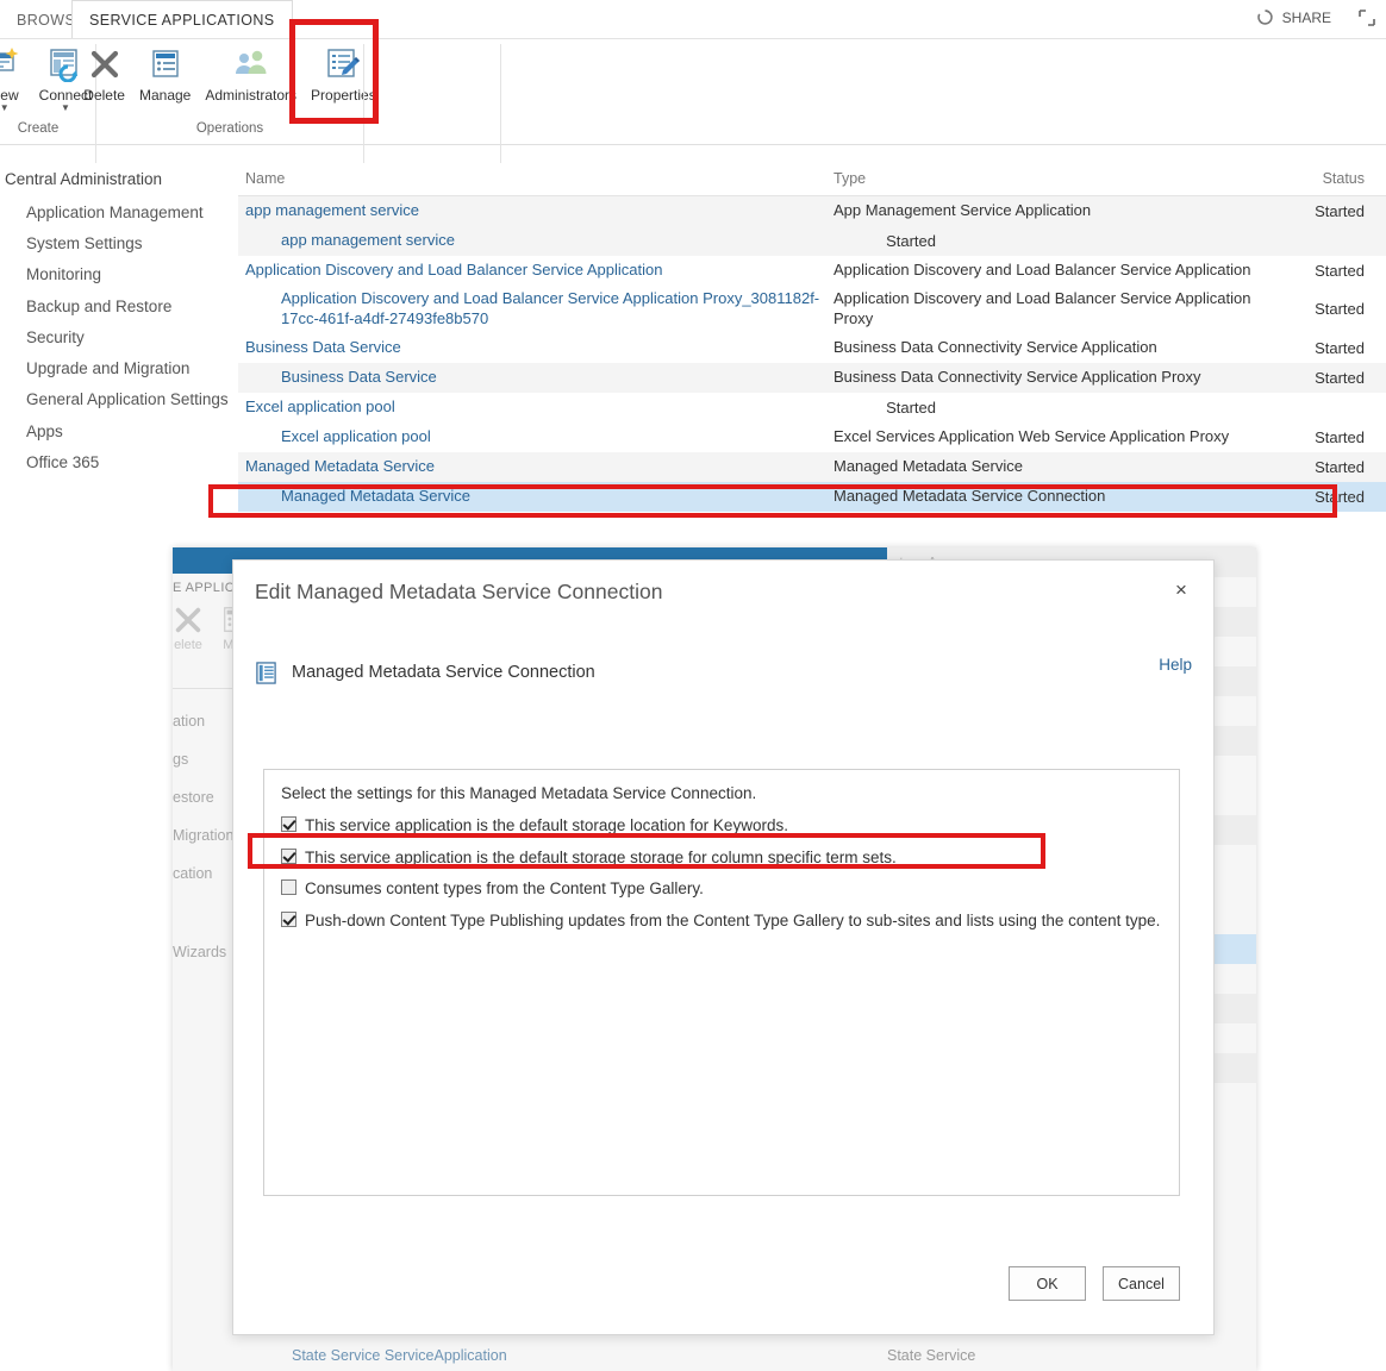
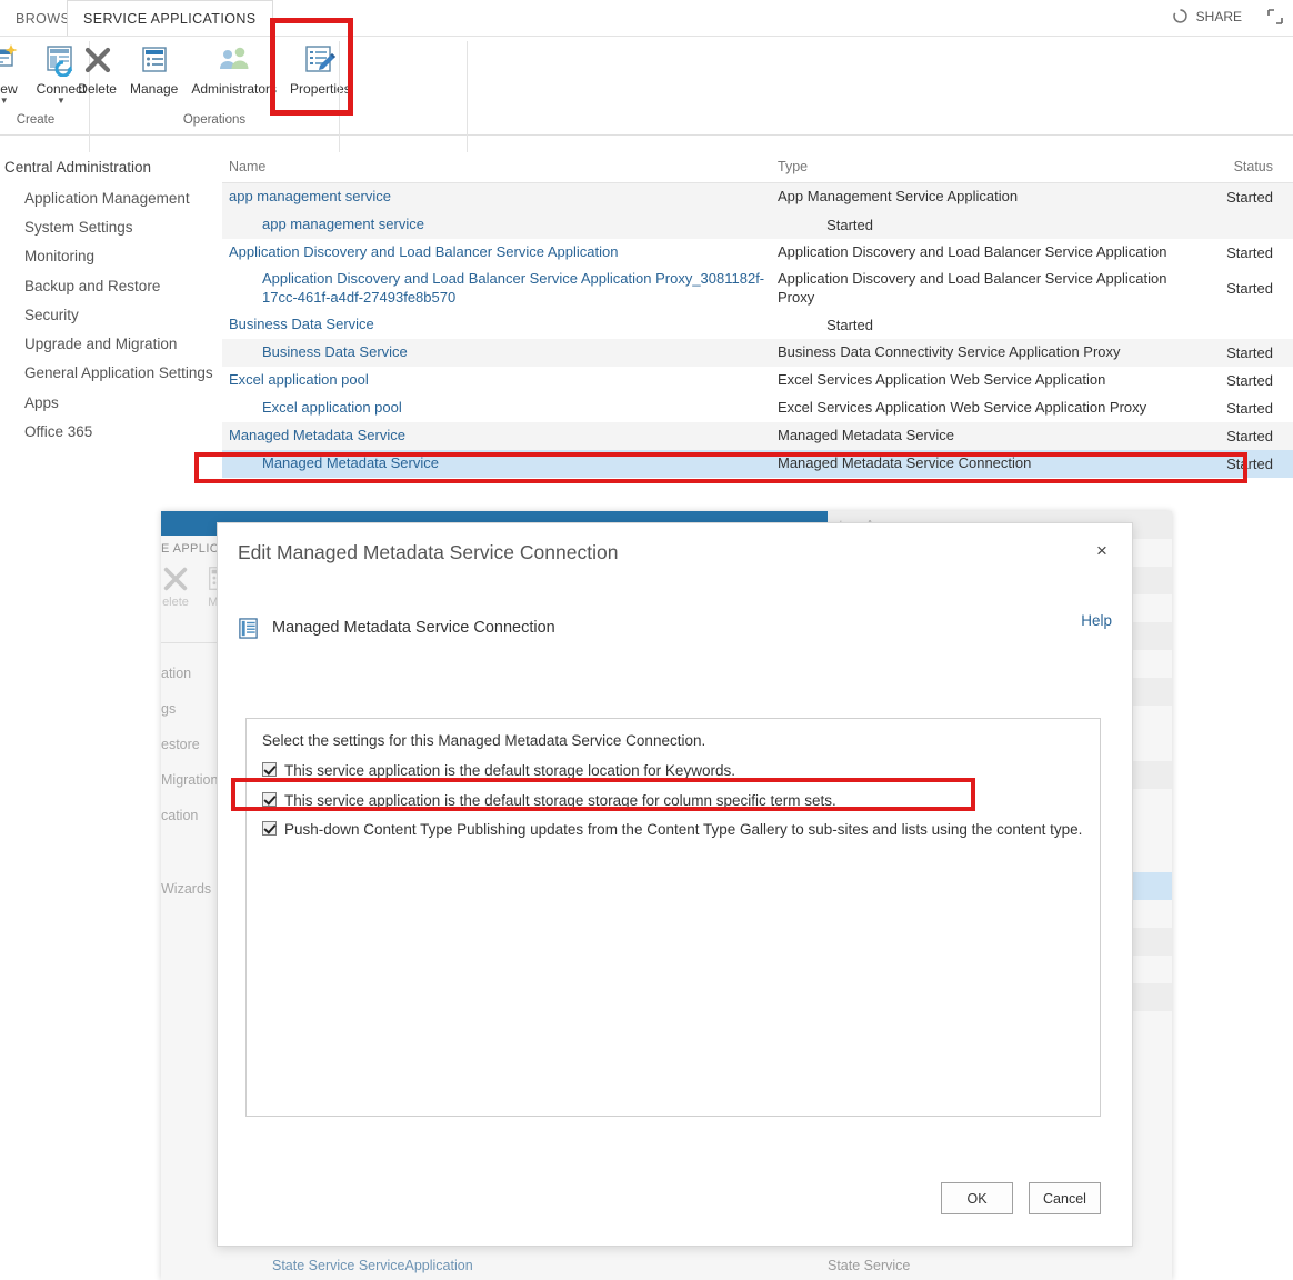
  BROWS
  SERVICE APPLICATIONS
  SHARE
  ▼
  Connect
  ▼
  Create
  Delete
  Manage
  Administrators
  Properties
  Operations
  Central Administration
  Application Management
  System Settings
  Monitoring
  Backup and Restore
  Security
  Upgrade and Migration
  General Application Settings
  Apps
  Office 365
  Name
  Type
  Status
  app management service
  App Management Service Application
  Started
  app management service
  Started
  Application Discovery and Load Balancer Service Application
  Application Discovery and Load Balancer Service Application
  Started
  Application Discovery and Load Balancer Service Application Proxy_3081182f-17cc-461f-a4df-27493fe8b570
  Application Discovery and Load Balancer Service Application Proxy
  Started
  Business Data Service
- Business Data Connectivity Service Application
  Started
  Business Data Service
  Business Data Connectivity Service Application Proxy
  Started
  Excel application pool
+ Excel Services Application Web Service Application
  Started
  Excel application pool
  Excel Services Application Web Service Application Proxy
  Started
  Managed Metadata Service
  Managed Metadata Service
  Started
  Managed Metadata Service
  Managed Metadata Service Connection
  Started
  E APPLIC
  elete
  ation
  gs
  estore
  Migration
  cation
  Wizards
  State Service ServiceApplication
  State Service
  Edit Managed Metadata Service Connection
  ×
  Managed Metadata Service Connection
  Help
  Select the settings for this Managed Metadata Service Connection.
  This service application is the default storage location for Keywords.
  This service application is the default storage storage for column specific term sets.
- Consumes content types from the Content Type Gallery.
  Push-down Content Type Publishing updates from the Content Type Gallery to sub-sites and lists using the content type.
  OK
  Cancel
